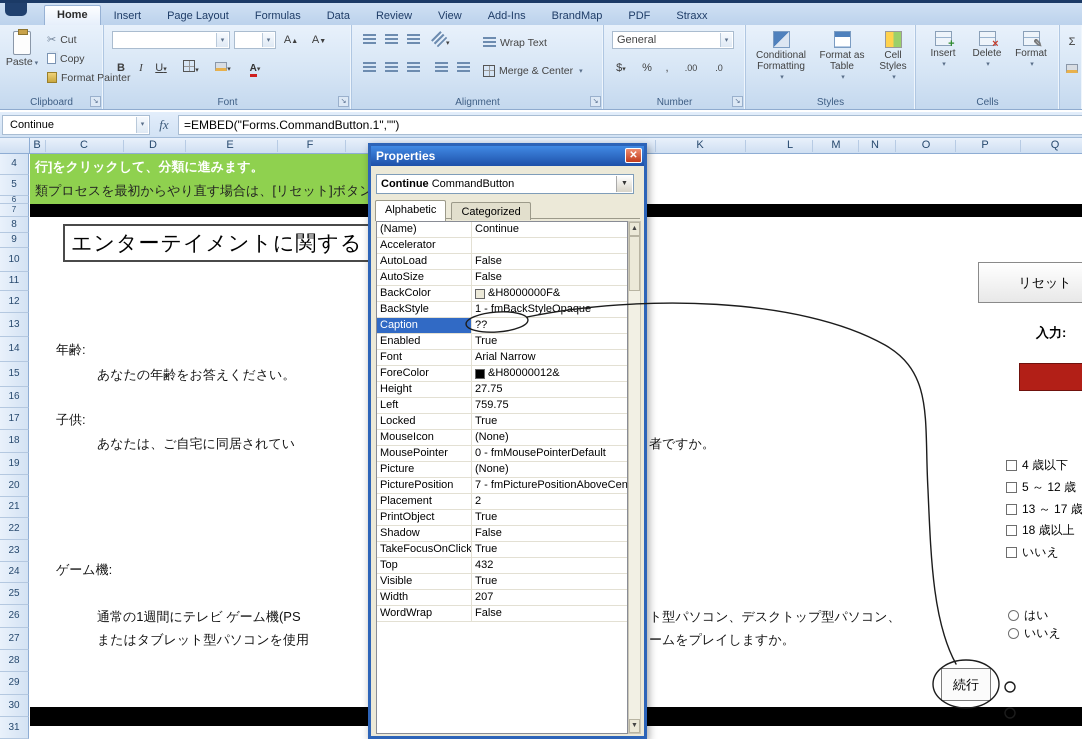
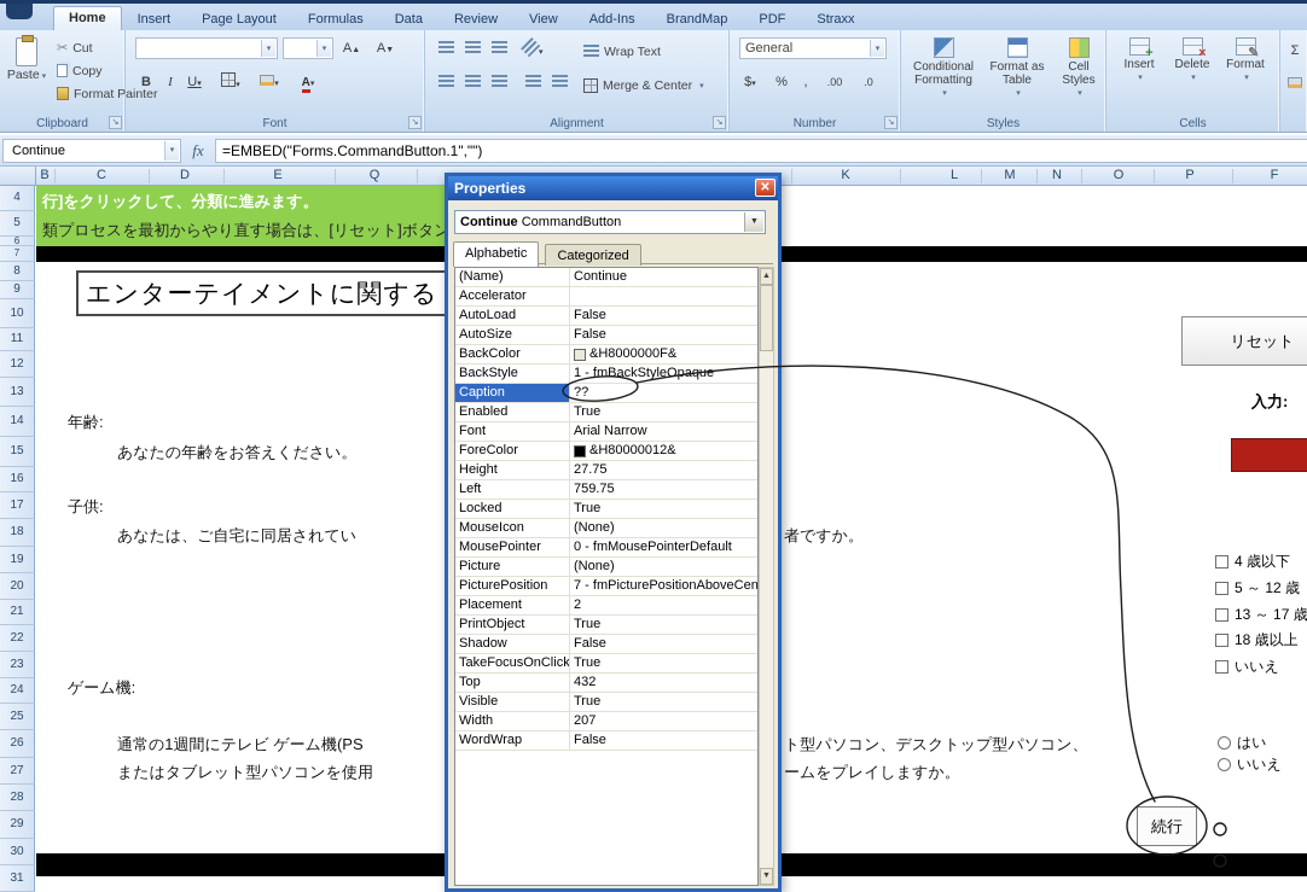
  Home
  Insert
  Page Layout
  Formulas
  Data
  Review
  View
  Add-Ins
  BrandMap
  PDF
  Straxx
  Paste
  ✂
  Cut
  Copy
  Format Painter
  Clipboard
  B
  I
  Font
  Wrap Text
  Merge & Center
  Alignment
  General
  %
  ,
  .00
  .0
  Number
  Conditional Formatting
  Format as Table
  Cell Styles
  Styles
  +
  Insert
  ×
  Delete
  ✎
  Format
  Cells
  Σ
  Continue
  fx
  =EMBED("Forms.CommandButton.1","")
  B
  C
  D
  E
- F
+ Q
  K
  L
  M
  N
  O
  P
- Q
+ F
  4
  5
  6
  7
  8
  9
  10
  11
  12
  13
  14
  15
  16
  17
  18
  19
  20
  21
  22
  23
  24
  25
  26
  27
  28
  29
  30
  31
  行]をクリックして、分類に進みます。
  類プロセスを最初からやり直す場合は、[リセット]ボタン
  エンターテイメントに関する
  年齢:
  あなたの年齢をお答えください。
  子供:
  あなたは、ご自宅に同居されてい
  者ですか。
  ゲーム機:
  通常の1週間にテレビ ゲーム機(PS
  ト型パソコン、デスクトップ型パソコン、
  またはタブレット型パソコンを使用
  ームをプレイしますか。
  リセット
  入力:
  続行
  4 歳以下
  5 ～ 12 歳
  13 ～ 17 歳
  18 歳以上
  いいえ
  はい
  いいえ
  Properties
  ✕
  Continue CommandButton
  Alphabetic Categorized
  (Name)
  Continue
  Accelerator
  AutoLoad
  False
  AutoSize
  False
  BackColor
  &H8000000F&
  BackStyle
  1 - fmBackStyleOpaue
  Caption
  ??
  Enabled
  True
  Font
  Arial Narrow
  ForeColor
  &H80000012&
  Height
  27.75
  Left
  759.75
  Locked
  True
  MouseIcon
  (None)
  MousePointer
  0 - fmMousePointerDefault
  Picture
  (None)
  PicturePosition
  7 - fmPicturePositionAboveCen
  Placement
  2
  PrintObject
  True
  Shadow
  False
  TakeFocusOnClick
  True
  Top
  432
  Visible
  True
  Width
  207
  WordWrap
  False
